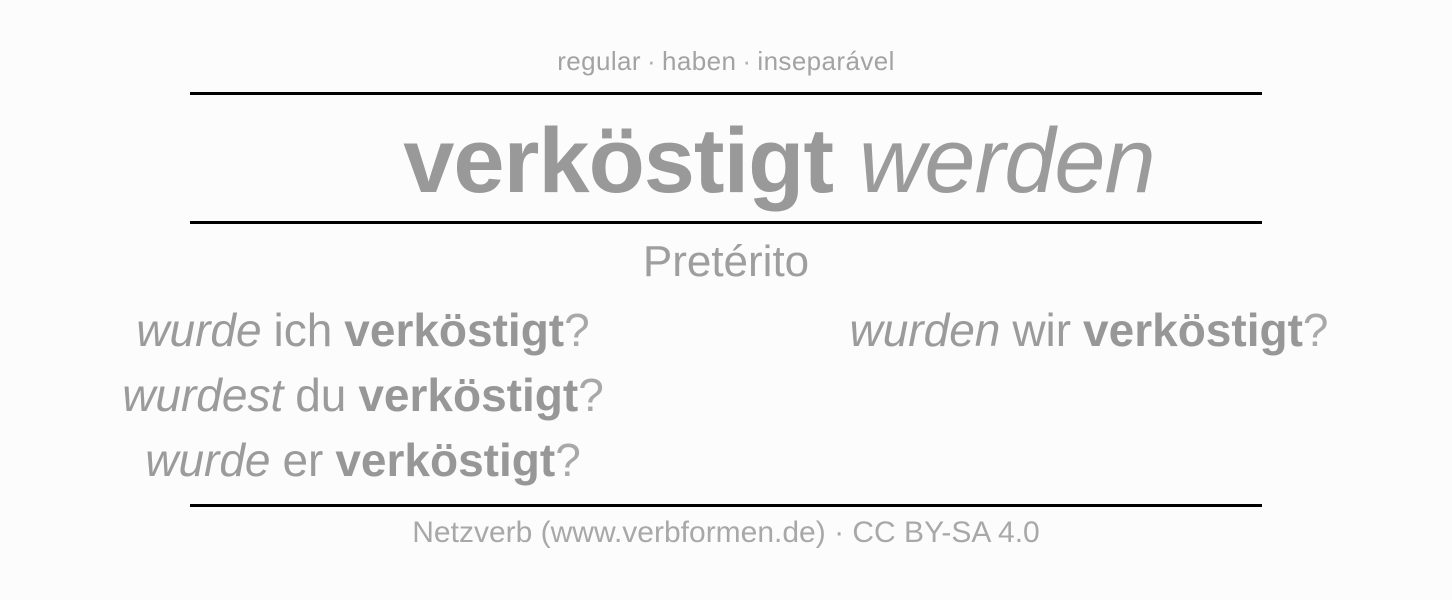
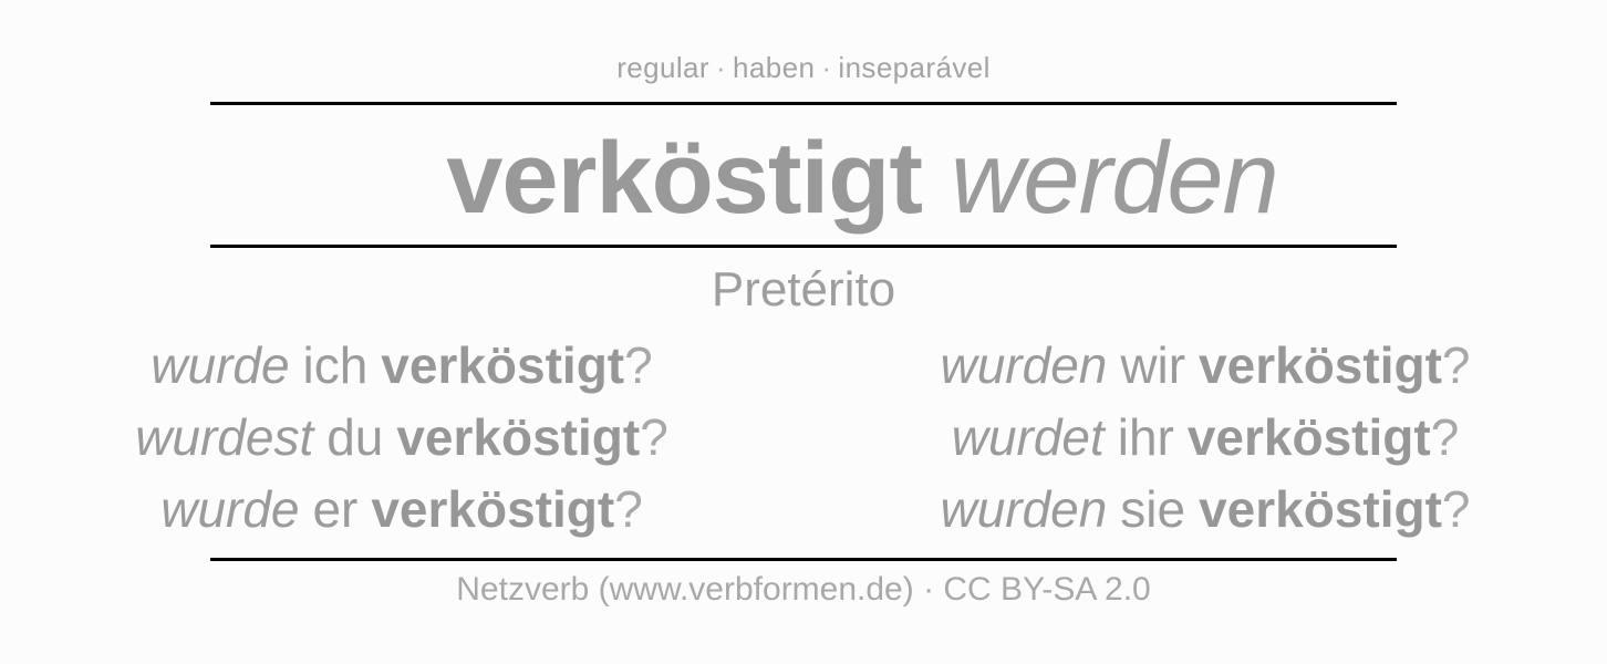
  regular · haben · inseparável
  verköstigt
  werden
  Pretérito
  wurde ich verköstigt?
  wurdest du verköstigt?
  wurde er verköstigt?
  wurden wir verköstigt?
+ wurdet ihr verköstigt?
+ wurden sie verköstigt?
- Netzverb (www.verbformen.de) · CC BY-SA 4.0
+ Netzverb (www.verbformen.de) · CC BY-SA 2.0
